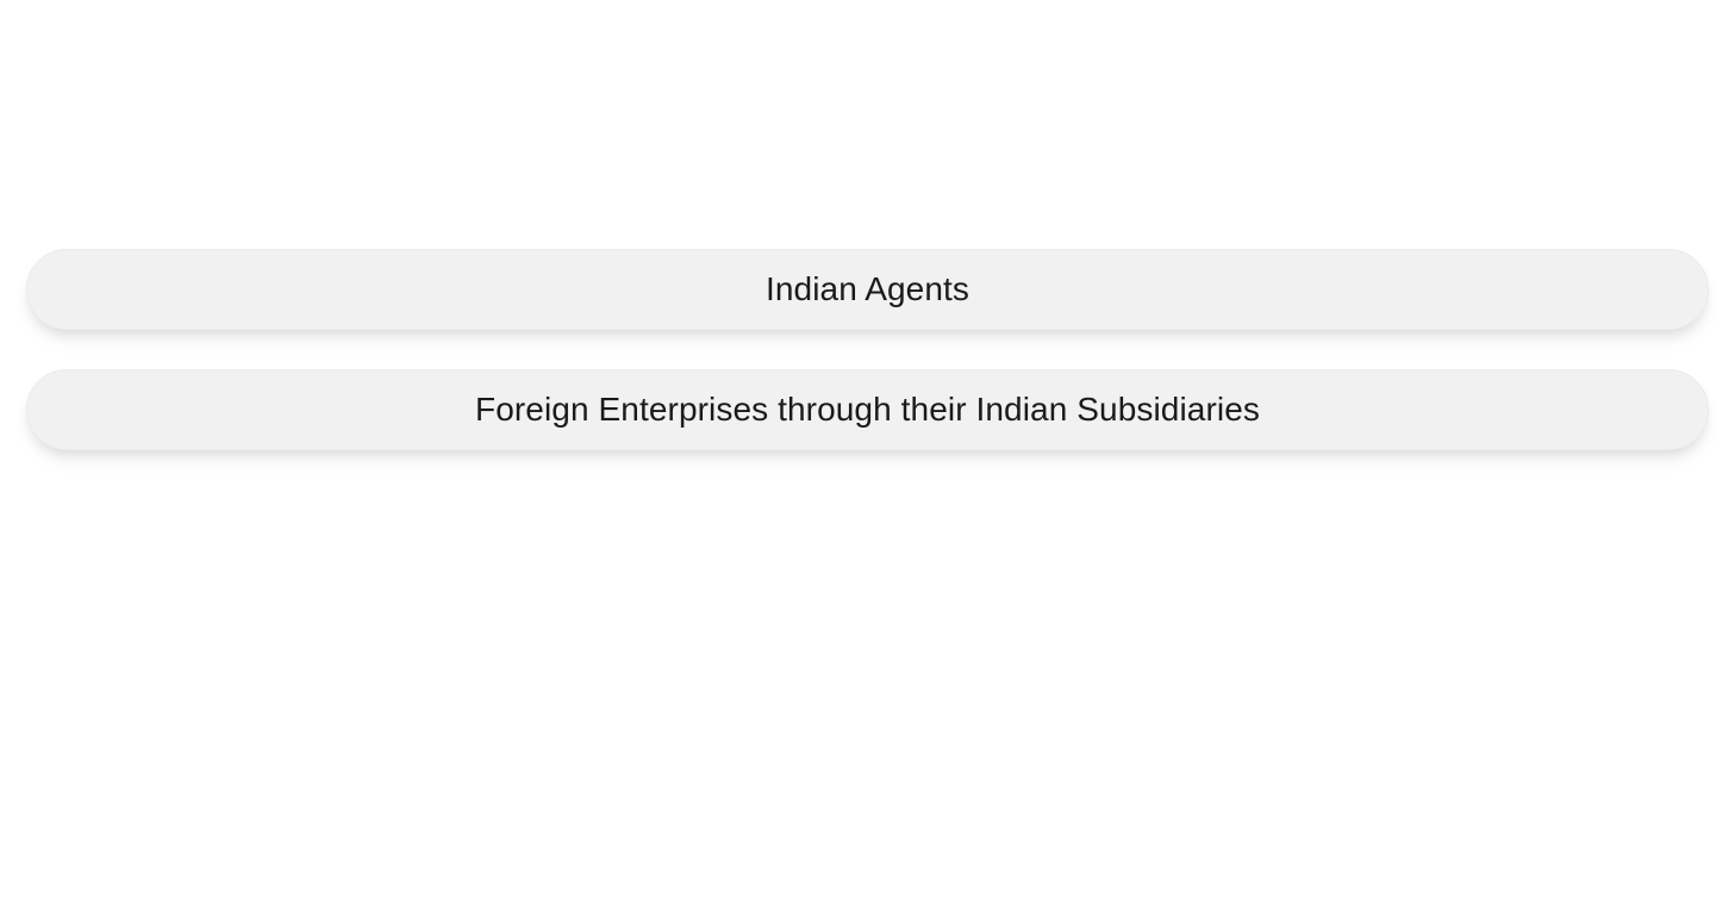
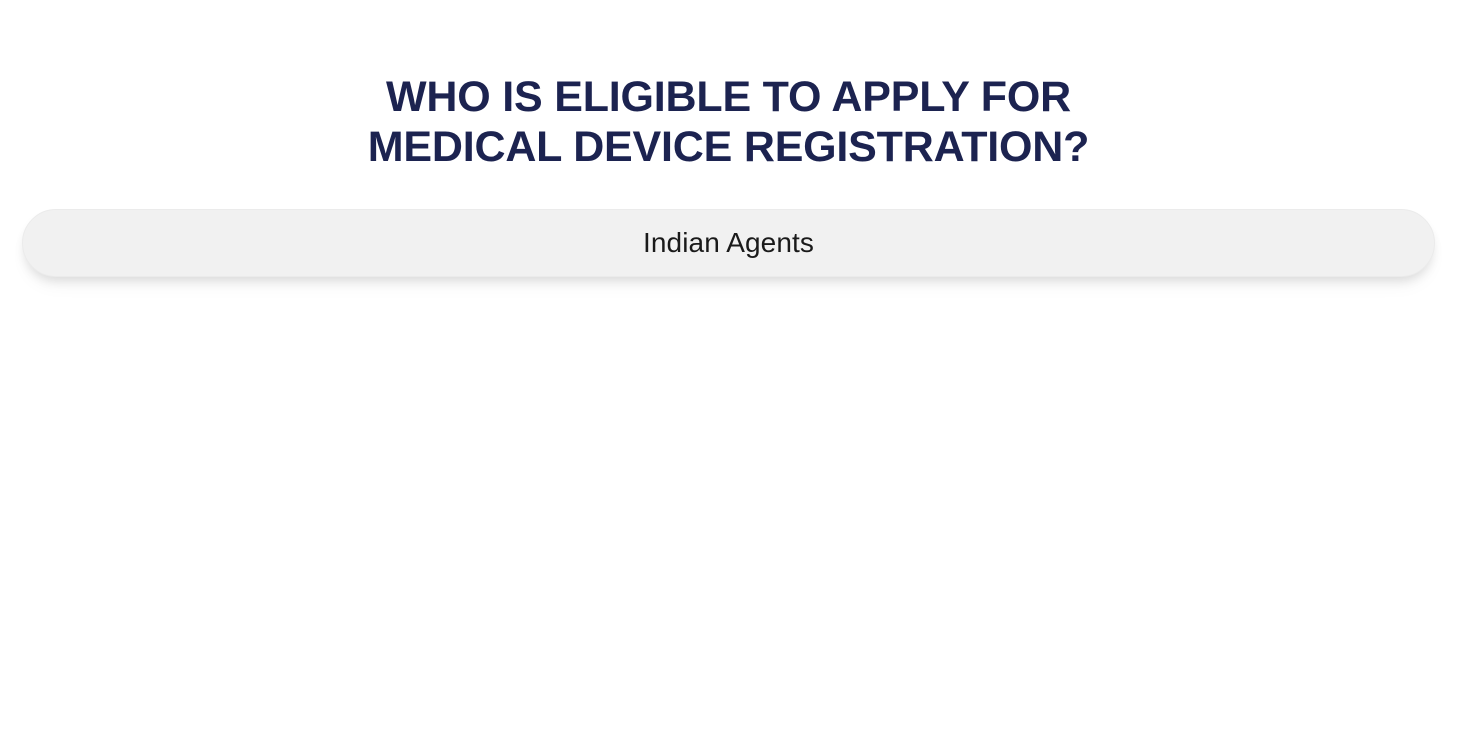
+ WHO IS ELIGIBLE TO APPLY FOR
+ MEDICAL DEVICE REGISTRATION?
  Indian Agents
- Foreign Enterprises through their Indian Subsidiaries
